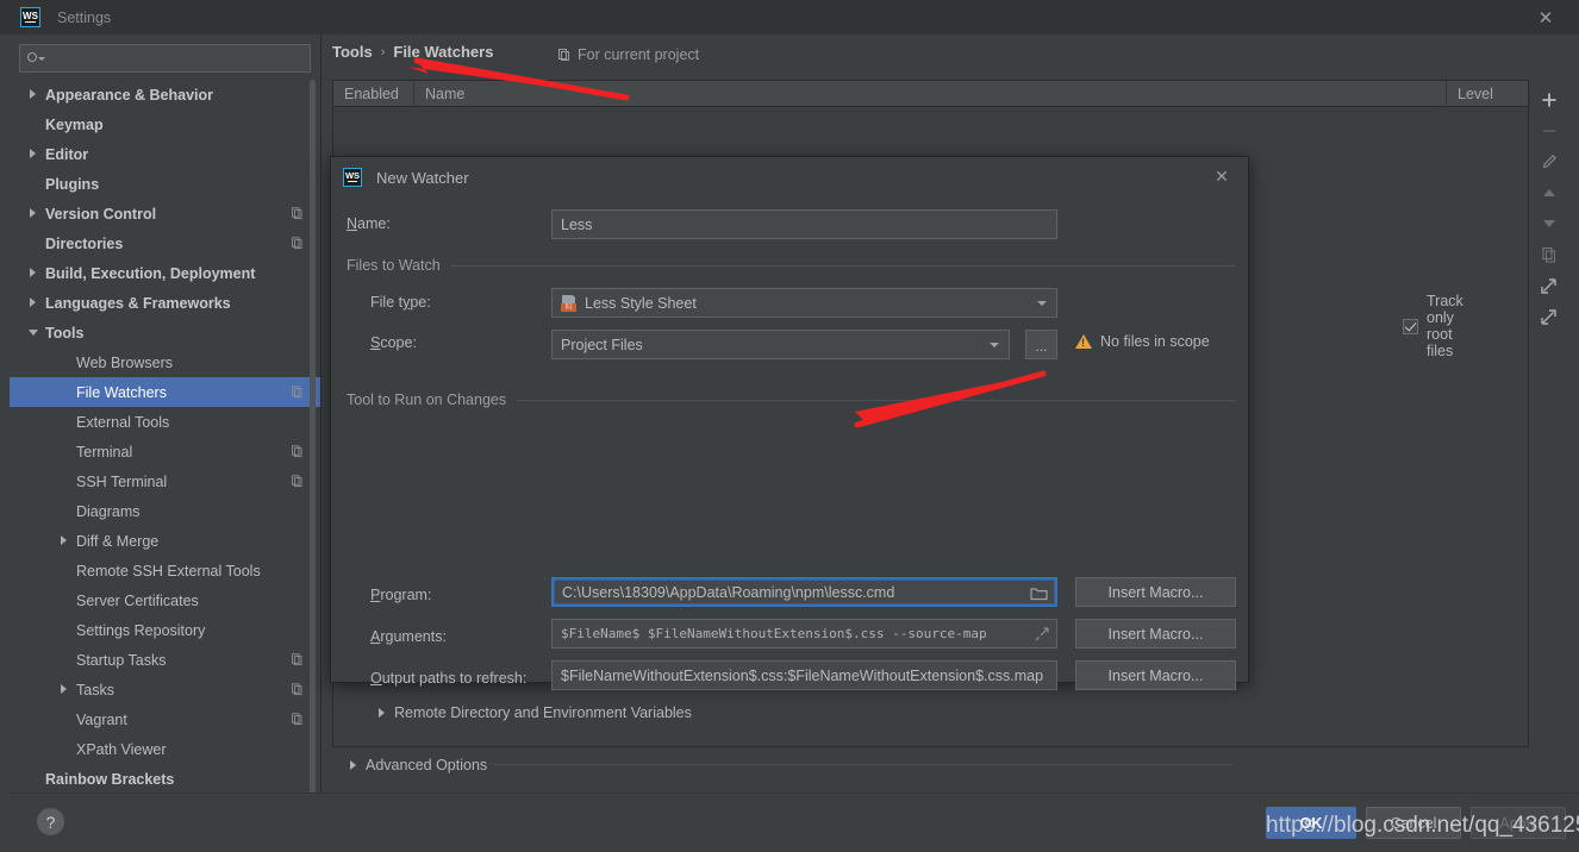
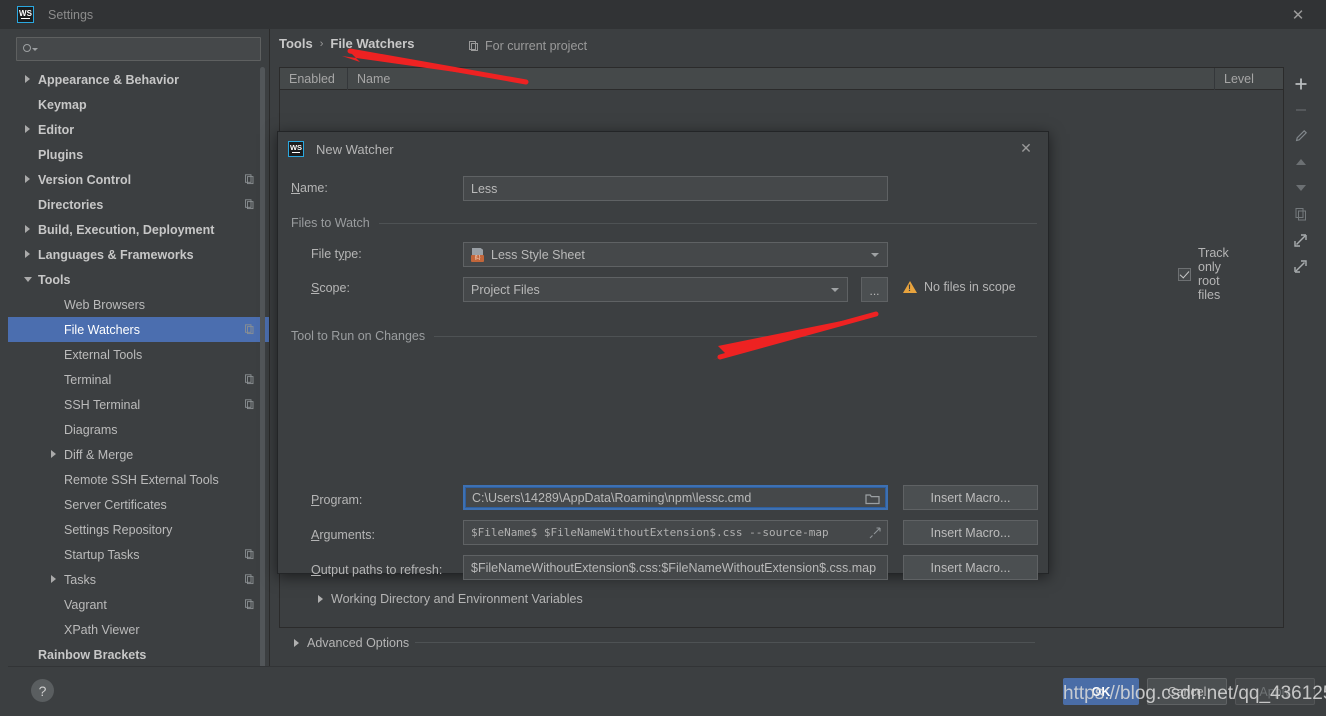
  WS
  Settings
  ✕
  Appearance & Behavior
  Keymap
  Editor
  Plugins
  Version Control
  Directories
  Build, Execution, Deployment
  Languages & Frameworks
  Tools
  Web Browsers
  File Watchers
  External Tools
  Terminal
  SSH Terminal
  Diagrams
  Diff & Merge
  Remote SSH External Tools
  Server Certificates
  Settings Repository
  Startup Tasks
  Tasks
  Vagrant
  XPath Viewer
  Rainbow Brackets
  Tools
  ›
  File Watchers
  For current project
  Enabled
  Name
  Level
  WS
  New Watcher
  ✕
  Name:
  Less
  Files to Watch
  File type:
  Less Style Sheet
  Track only root files
  Scope:
  Project Files
  ...
  No files in scope
  Tool to Run on Changes
  Program:
- C:\Users\18309\AppData\Roaming\npm\lessc.cmd
+ C:\Users\14289\AppData\Roaming\npm\lessc.cmd
  Insert Macro...
  Arguments:
  $FileName$ $FileNameWithoutExtension$.css --source-map
  Insert Macro...
  Output paths to refresh:
  $FileNameWithoutExtension$.css:$FileNameWithoutExtension$.css.map
  Insert Macro...
- Remote Directory and Environment Variables
+ Working Directory and Environment Variables
  Advanced Options
  ?
  OK
  Cancel
  Apply
  https://blog.csdn.net/qq_43612
